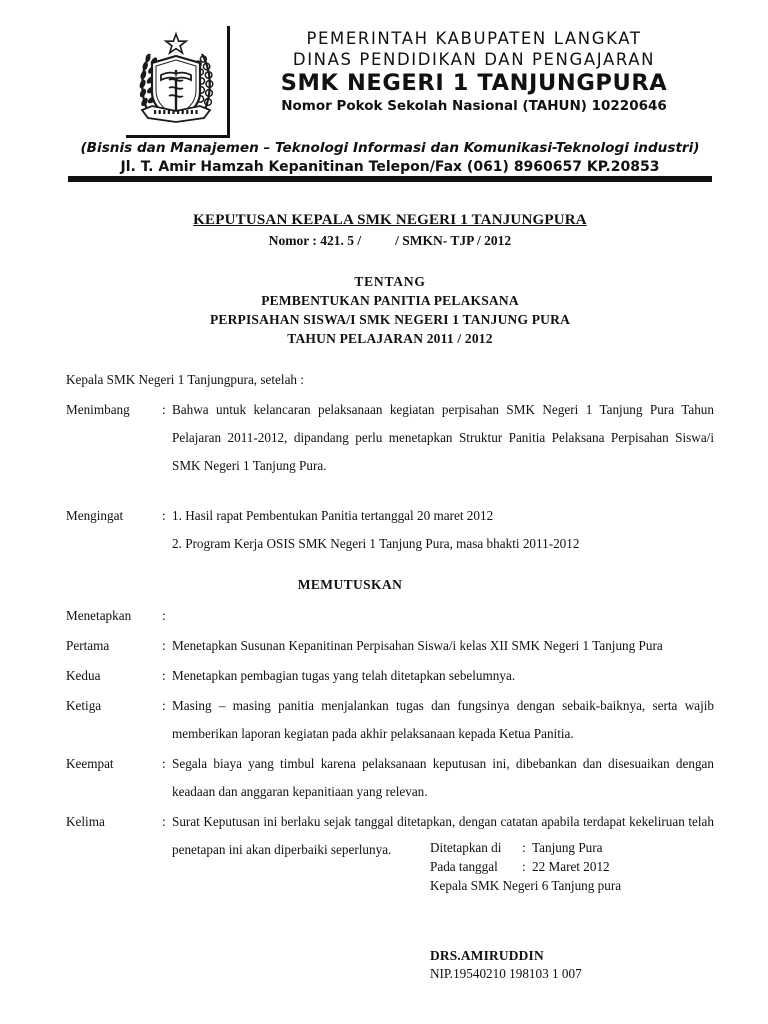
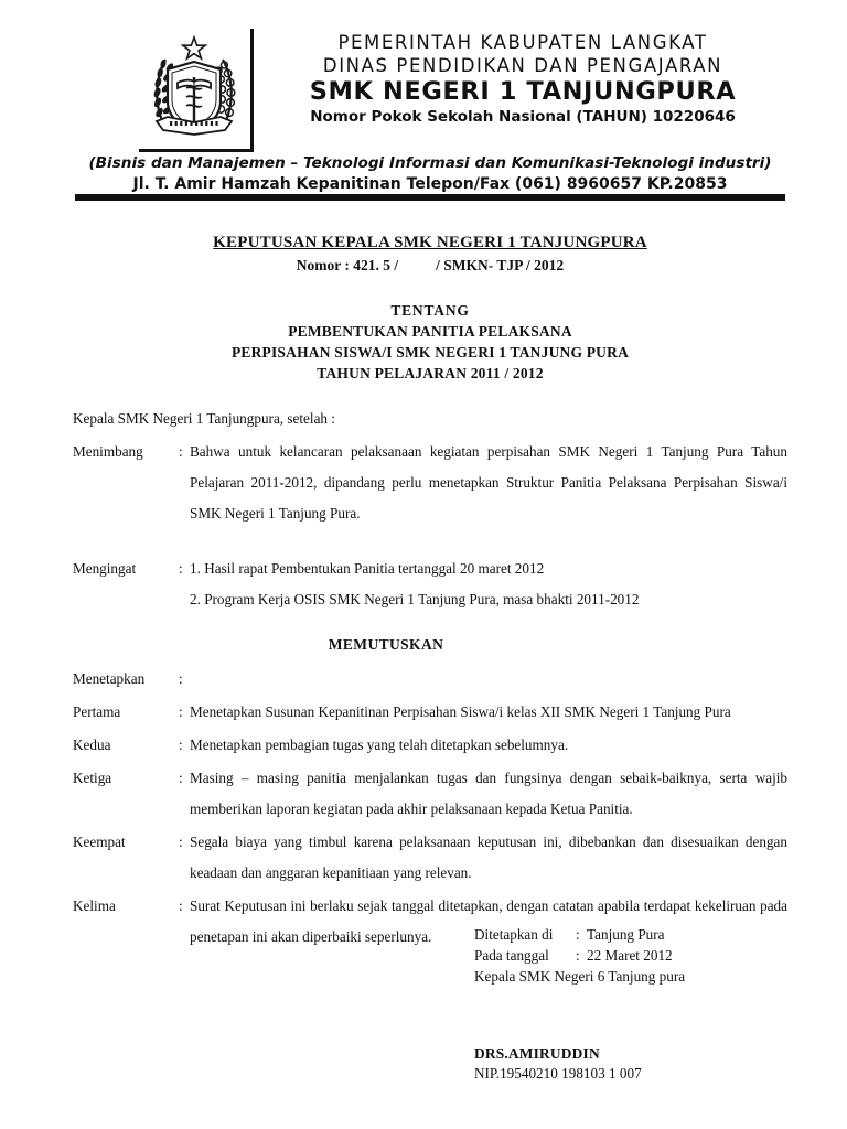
  PEMERINTAH KABUPATEN LANGKAT
  DINAS PENDIDIKAN DAN PENGAJARAN
  SMK NEGERI 1 TANJUNGPURA
  Nomor Pokok Sekolah Nasional (TAHUN) 10220646
  (Bisnis dan Manajemen – Teknologi Informasi dan Komunikasi-Teknologi industri)
  Jl. T. Amir Hamzah Kepanitinan Telepon/Fax (061) 8960657 KP.20853
  KEPUTUSAN KEPALA SMK NEGERI 1 TANJUNGPURA
  Nomor : 421. 5 / / SMKN- TJP / 2012
  TENTANG
  PEMBENTUKAN PANITIA PELAKSANA
  PERPISAHAN SISWA/I SMK NEGERI 1 TANJUNG PURA
  TAHUN PELAJARAN 2011 / 2012
  Kepala SMK Negeri 1 Tanjungpura, setelah :
  Menimbang
  :
  Bahwa untuk kelancaran pelaksanaan kegiatan perpisahan SMK Negeri 1 Tanjung Pura Tahun Pelajaran 2011-2012, dipandang perlu menetapkan Struktur Panitia Pelaksana Perpisahan Siswa/i SMK Negeri 1 Tanjung Pura.
  Mengingat
  :
  1. Hasil rapat Pembentukan Panitia tertanggal 20 maret 2012
  2. Program Kerja OSIS SMK Negeri 1 Tanjung Pura, masa bhakti 2011-2012
  MEMUTUSKAN
  Menetapkan
  :
  Pertama
  :
  Menetapkan Susunan Kepanitinan Perpisahan Siswa/i kelas XII SMK Negeri 1 Tanjung Pura
  Kedua
  :
  Menetapkan pembagian tugas yang telah ditetapkan sebelumnya.
  Ketiga
  :
  Masing – masing panitia menjalankan tugas dan fungsinya dengan sebaik-baiknya, serta wajib memberikan laporan kegiatan pada akhir pelaksanaan kepada Ketua Panitia.
  Keempat
  :
  Segala biaya yang timbul karena pelaksanaan keputusan ini, dibebankan dan disesuaikan dengan keadaan dan anggaran kepanitiaan yang relevan.
  Kelima
  :
- Surat Keputusan ini berlaku sejak tanggal ditetapkan, dengan catatan apabila terdapat kekeliruan telah penetapan ini akan diperbaiki seperlunya.
+ Surat Keputusan ini berlaku sejak tanggal ditetapkan, dengan catatan apabila terdapat kekeliruan pada penetapan ini akan diperbaiki seperlunya.
  Ditetapkan di
  :
  Tanjung Pura
  Pada tanggal
  :
  22 Maret 2012
  Kepala SMK Negeri 6 Tanjung pura
  DRS.AMIRUDDIN
  NIP.19540210 198103 1 007
